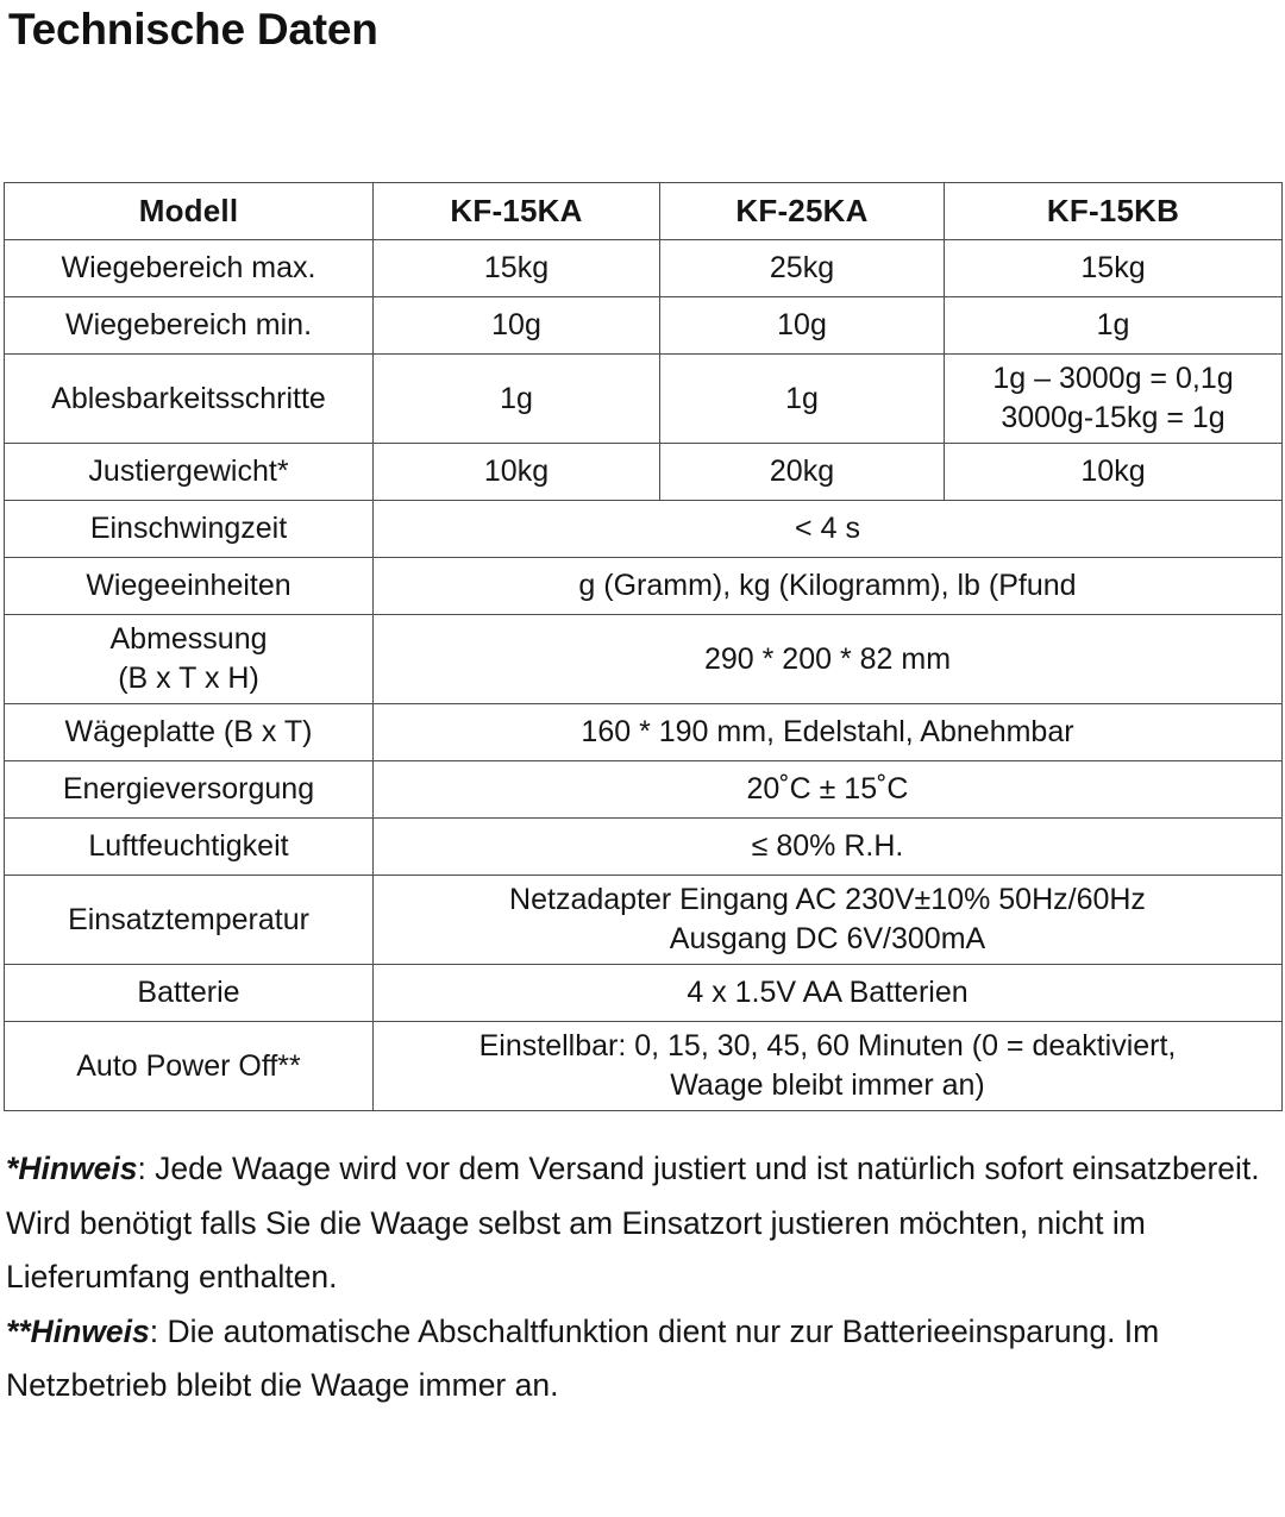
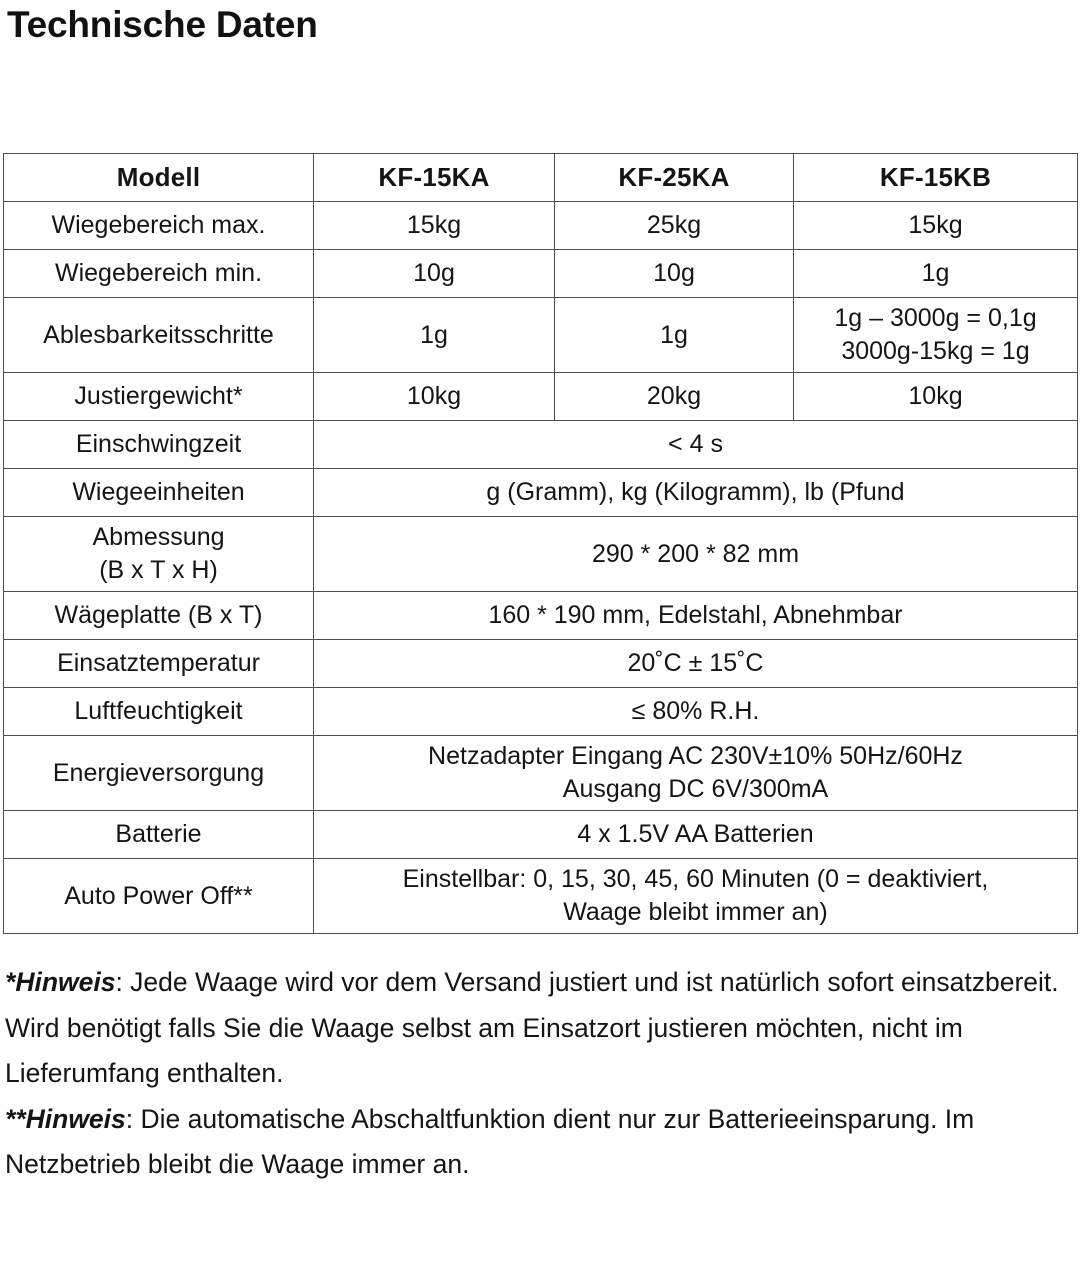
  Technische Daten
  Modell	KF-15KA	KF-25KA	KF-15KB
  Wiegebereich max.	15kg	25kg	15kg
  Wiegebereich min.	10g	10g	1g
  Ablesbarkeitsschritte	1g	1g	1g – 3000g = 0,1g 3000g-15kg = 1g
  Justiergewicht*	10kg	20kg	10kg
  Einschwingzeit	< 4 s
  Wiegeeinheiten	g (Gramm), kg (Kilogramm), lb (Pfund
  Abmessung (B x T x H)	290 * 200 * 82 mm
  Wägeplatte (B x T)	160 * 190 mm, Edelstahl, Abnehmbar
- Energieversorgung	20˚C ± 15˚C
+ Einsatztemperatur	20˚C ± 15˚C
  Luftfeuchtigkeit	≤ 80% R.H.
- Einsatztemperatur	Netzadapter Eingang AC 230V±10% 50Hz/60Hz Ausgang DC 6V/300mA
+ Energieversorgung	Netzadapter Eingang AC 230V±10% 50Hz/60Hz Ausgang DC 6V/300mA
  Batterie	4 x 1.5V AA Batterien
  Auto Power Off**	Einstellbar: 0, 15, 30, 45, 60 Minuten (0 = deaktiviert, Waage bleibt immer an)
  *Hinweis: Jede Waage wird vor dem Versand justiert und ist natürlich sofort einsatzbereit. Wird benötigt falls Sie die Waage selbst am Einsatzort justieren möchten, nicht im Lieferumfang enthalten.
  **Hinweis: Die automatische Abschaltfunktion dient nur zur Batterieeinsparung. Im Netzbetrieb bleibt die Waage immer an.
